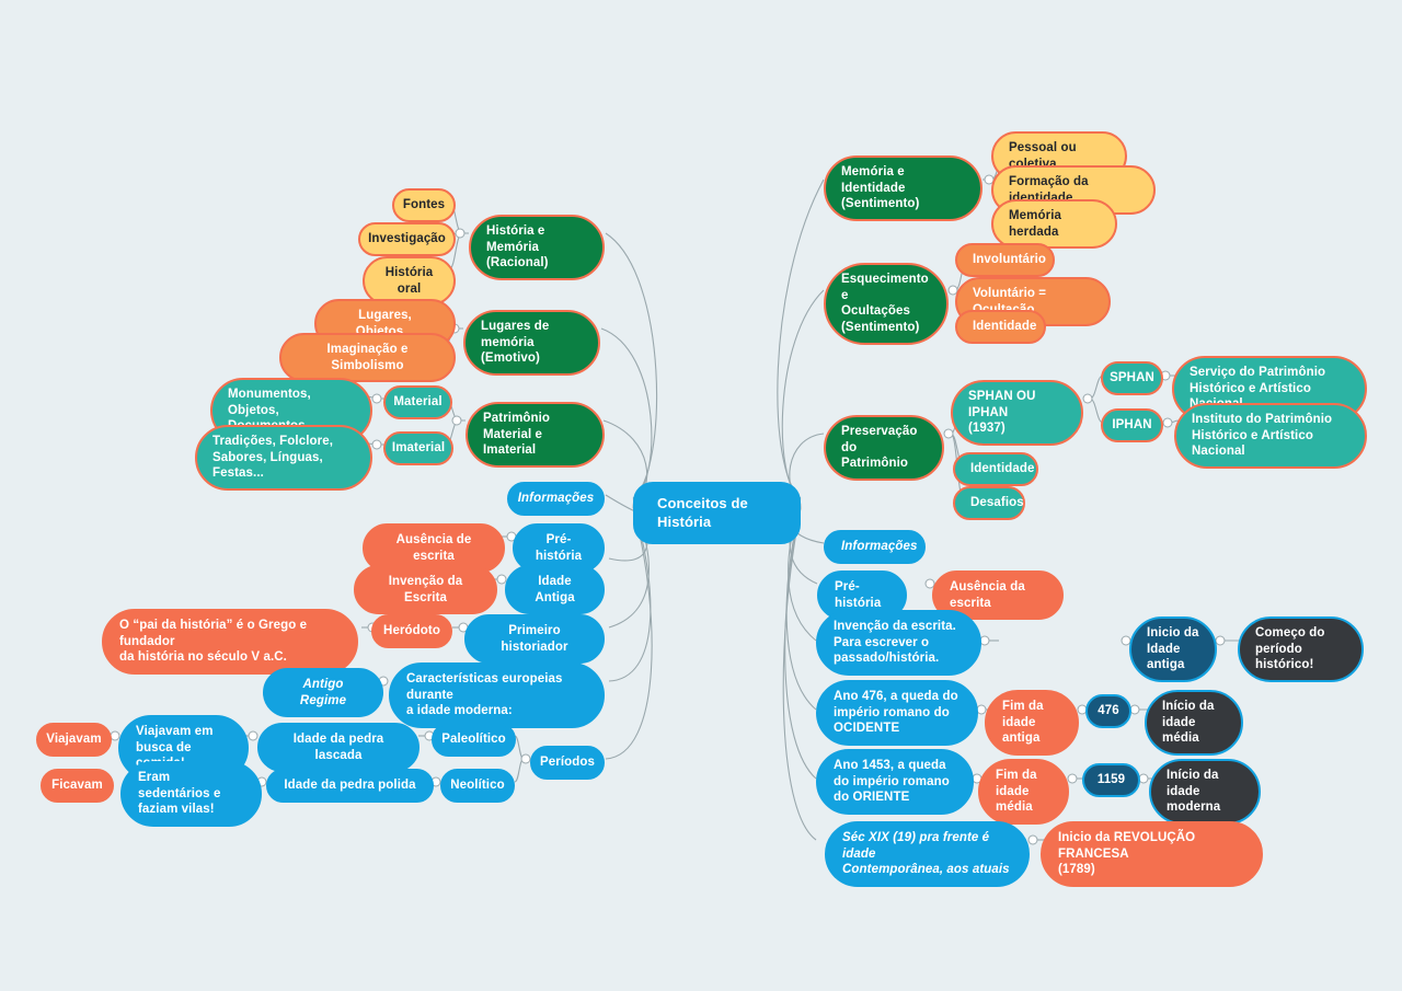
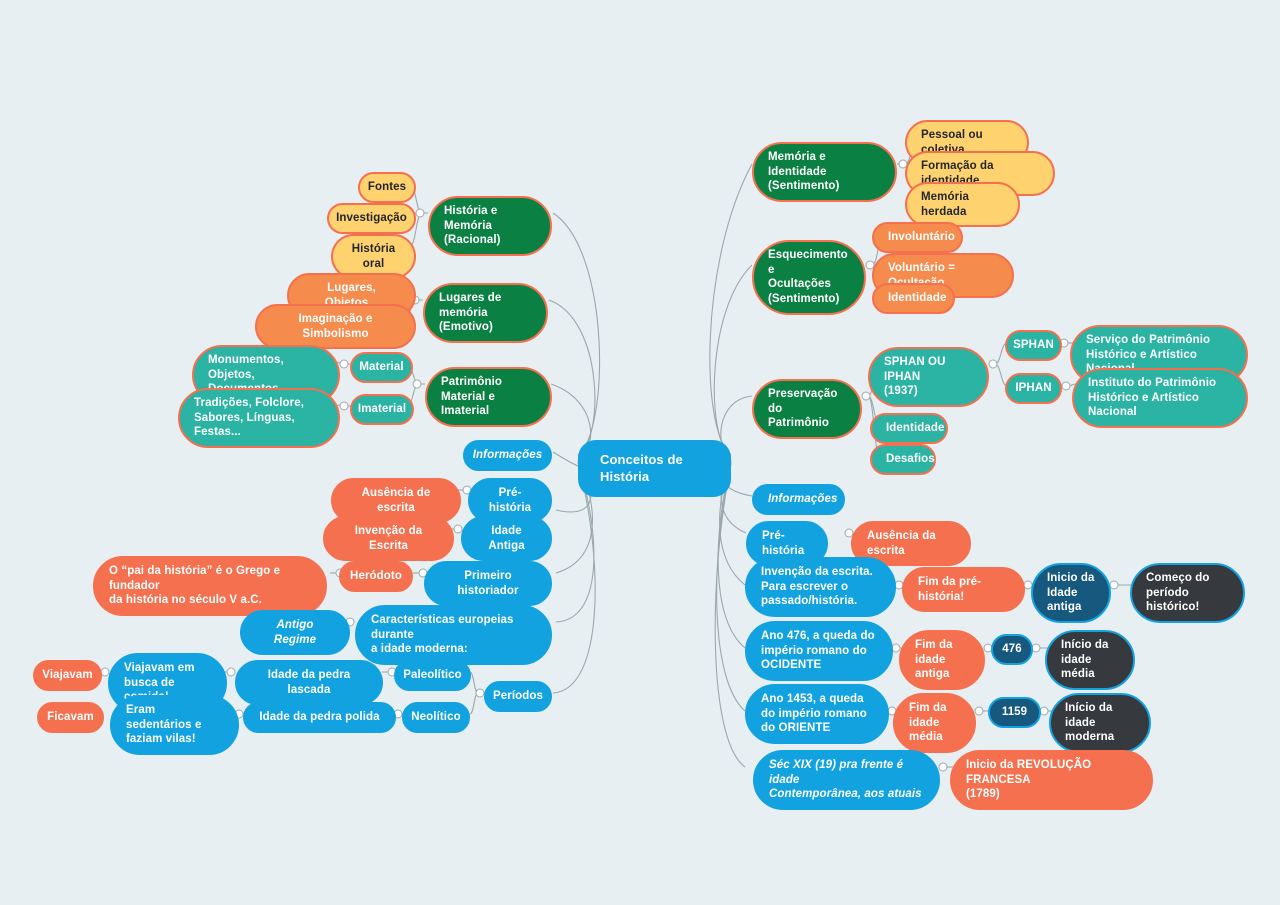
  Conceitos de História
  Memória e Identidade
  (Sentimento)
  Pessoal ou coletiva
  Formação da identidade
  Memória herdada
  Esquecimento e
  Ocultações
  (Sentimento)
  Involuntário
  Identidade
  Preservação do
  Patrimônio
  SPHAN OU IPHAN
  (1937)
  SPHAN
  Serviço do Patrimônio
  Histórico e Artístico
  IPHAN
  Instituto do Patrimônio
  Histórico e Artístico Nacional
  Identidade
  Desafios
  Informações
  Pré-história
  Ausência da escrita
  Invenção da escrita.
  Para escrever o
  passado/história.
+ Fim da pré-história!
  Inicio da
  Idade antiga
  Começo do
  período histórico!
  Ano 476, a queda do
  império romano do
  OCIDENTE
  Fim da
  idade antiga
  476
  Início da
  idade média
  Ano 1453, a queda
  do império romano
  do ORIENTE
  Fim da
  idade média
  1159
  Início da idade
  moderna
  Séc XIX (19) pra frente é idade
  Contemporânea, aos atuais
  Inicio da REVOLUÇÃO FRANCESA
  (1789)
  Fontes
  Investigação
  História oral
  História e Memória
  (Racional)
  Lugares, Objetos...
  Imaginação e Simbolismo
  Lugares de memória
  (Emotivo)
  Monumentos, Objetos,
  Tradições, Folclore,
  Sabores, Línguas, Festas...
  Material
  Imaterial
  Patrimônio
  Material e Imaterial
  Informações
  Ausência de escrita
  Pré-história
  Invenção da Escrita
  Idade Antiga
  O “pai da história” é o Grego e fundador
  da história no século V a.C.
  Heródoto
  Primeiro historiador
  Antigo Regime
  Características europeias durante
  a idade moderna:
  Viajavam
  Viajavam em
  Idade da pedra lascada
  Paleolítico
  Ficavam
  Eram sedentários e
  faziam vilas!
  Idade da pedra polida
  Neolítico
  Períodos
